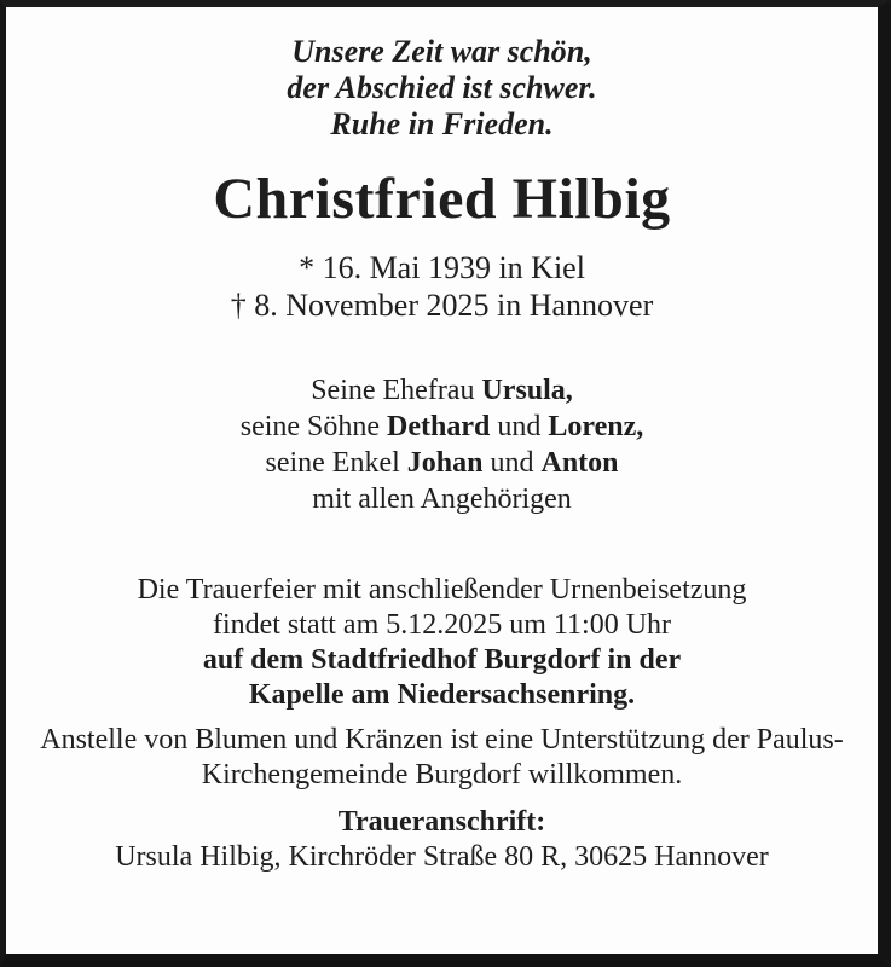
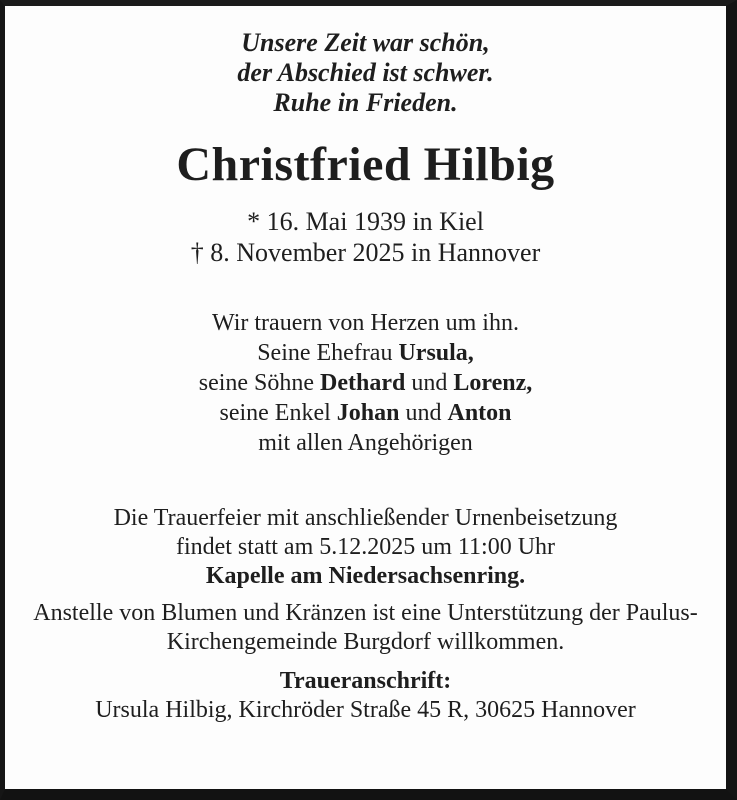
  Unsere Zeit war schön,
  der Abschied ist schwer.
  Ruhe in Frieden.
  Christfried Hilbig
  * 16. Mai 1939 in Kiel
  † 8. November 2025 in Hannover
+ Wir trauern von Herzen um ihn.
  Seine Ehefrau Ursula,
  seine Söhne Dethard und Lorenz,
  seine Enkel Johan und Anton
  mit allen Angehörigen
  Die Trauerfeier mit anschließender Urnenbeisetzung
  findet statt am 5.12.2025 um 11:00 Uhr
- auf dem Stadtfriedhof Burgdorf in der
  Kapelle am Niedersachsenring.
  Anstelle von Blumen und Kränzen ist eine Unterstützung der Paulus-
  Kirchengemeinde Burgdorf willkommen.
  Traueranschrift:
- Ursula Hilbig, Kirchröder Straße 80 R, 30625 Hannover
+ Ursula Hilbig, Kirchröder Straße 45 R, 30625 Hannover
